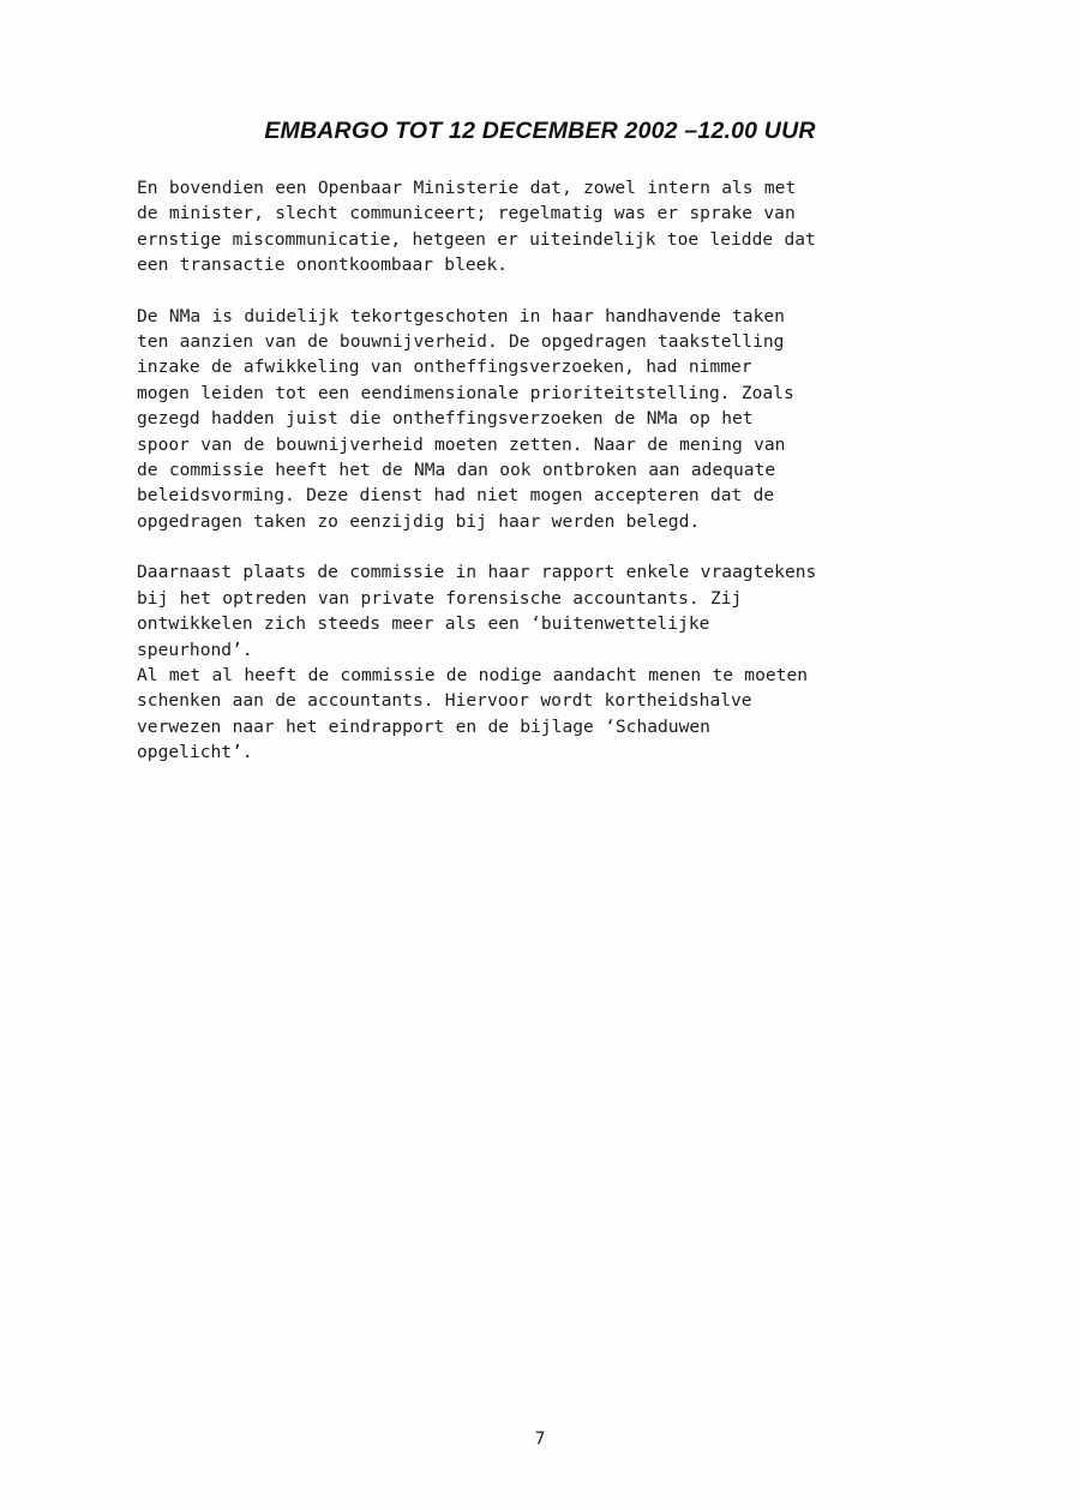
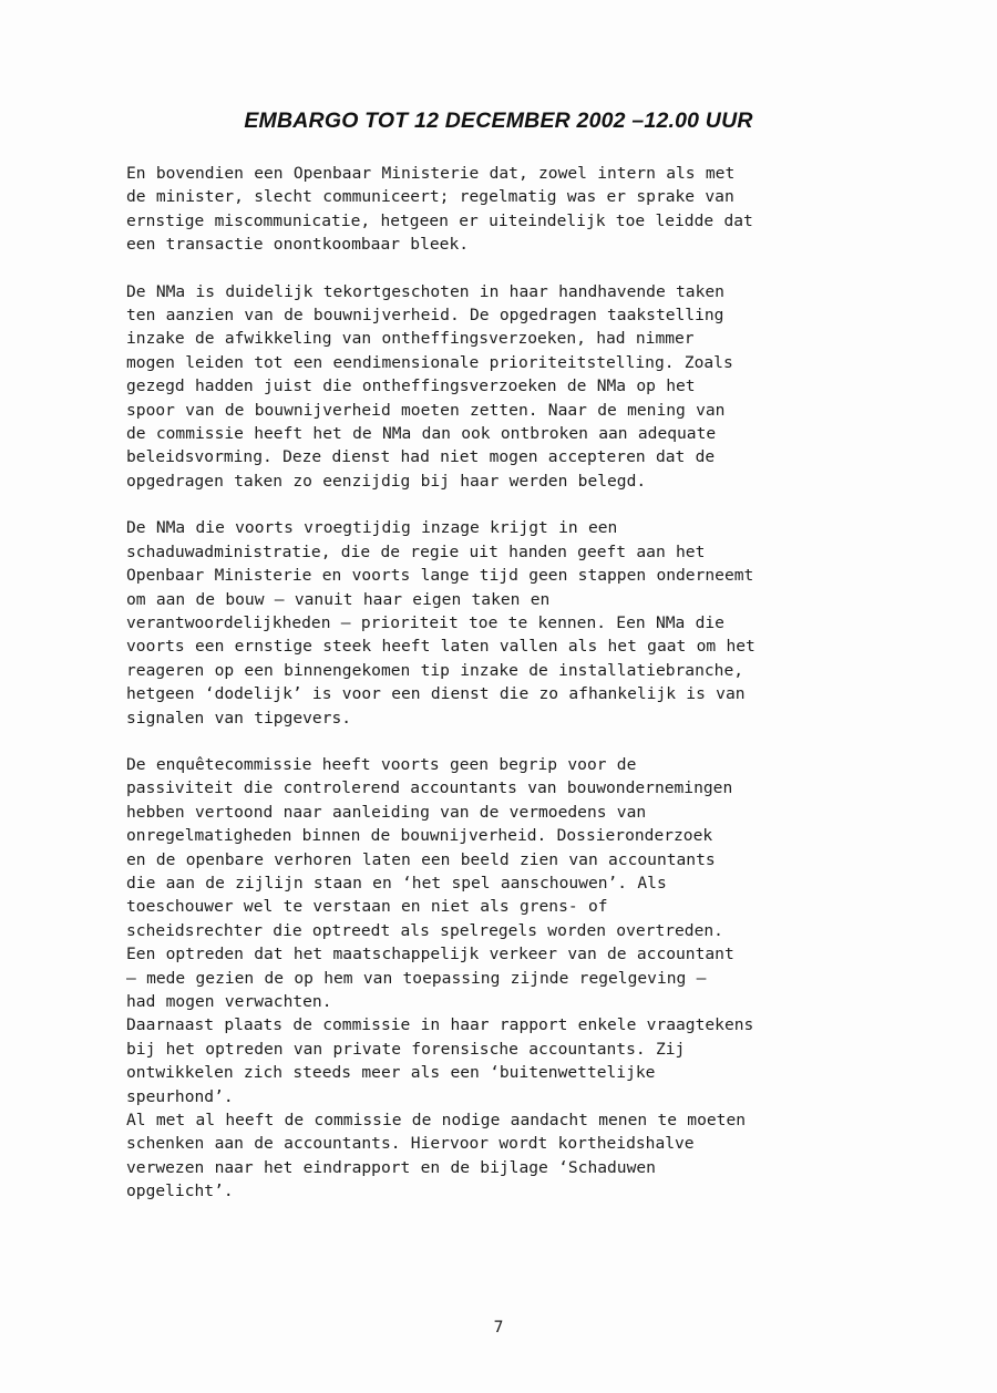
  EMBARGO TOT 12 DECEMBER 2002 –12.00 UUR
  En bovendien een Openbaar Ministerie dat, zowel intern als met
  de minister, slecht communiceert; regelmatig was er sprake van
  ernstige miscommunicatie, hetgeen er uiteindelijk toe leidde dat
  een transactie onontkoombaar bleek.
  De NMa is duidelijk tekortgeschoten in haar handhavende taken
  ten aanzien van de bouwnijverheid. De opgedragen taakstelling
  inzake de afwikkeling van ontheffingsverzoeken, had nimmer
  mogen leiden tot een eendimensionale prioriteitstelling. Zoals
  gezegd hadden juist die ontheffingsverzoeken de NMa op het
  spoor van de bouwnijverheid moeten zetten. Naar de mening van
  de commissie heeft het de NMa dan ook ontbroken aan adequate
  beleidsvorming. Deze dienst had niet mogen accepteren dat de
  opgedragen taken zo eenzijdig bij haar werden belegd.
+ De NMa die voorts vroegtijdig inzage krijgt in een
+ schaduwadministratie, die de regie uit handen geeft aan het
+ Openbaar Ministerie en voorts lange tijd geen stappen onderneemt
+ om aan de bouw – vanuit haar eigen taken en
+ verantwoordelijkheden – prioriteit toe te kennen. Een NMa die
+ voorts een ernstige steek heeft laten vallen als het gaat om het
+ reageren op een binnengekomen tip inzake de installatiebranche,
+ hetgeen ‘dodelijk’ is voor een dienst die zo afhankelijk is van
+ signalen van tipgevers.
+ De enquêtecommissie heeft voorts geen begrip voor de
+ passiviteit die controlerend accountants van bouwondernemingen
+ hebben vertoond naar aanleiding van de vermoedens van
+ onregelmatigheden binnen de bouwnijverheid. Dossieronderzoek
+ en de openbare verhoren laten een beeld zien van accountants
+ die aan de zijlijn staan en ‘het spel aanschouwen’. Als
+ toeschouwer wel te verstaan en niet als grens- of
+ scheidsrechter die optreedt als spelregels worden overtreden.
+ Een optreden dat het maatschappelijk verkeer van de accountant
+ – mede gezien de op hem van toepassing zijnde regelgeving –
+ had mogen verwachten.
  Daarnaast plaats de commissie in haar rapport enkele vraagtekens
  bij het optreden van private forensische accountants. Zij
  ontwikkelen zich steeds meer als een ‘buitenwettelijke
  speurhond’.
  Al met al heeft de commissie de nodige aandacht menen te moeten
  schenken aan de accountants. Hiervoor wordt kortheidshalve
  verwezen naar het eindrapport en de bijlage ‘Schaduwen
  opgelicht’.
  7
